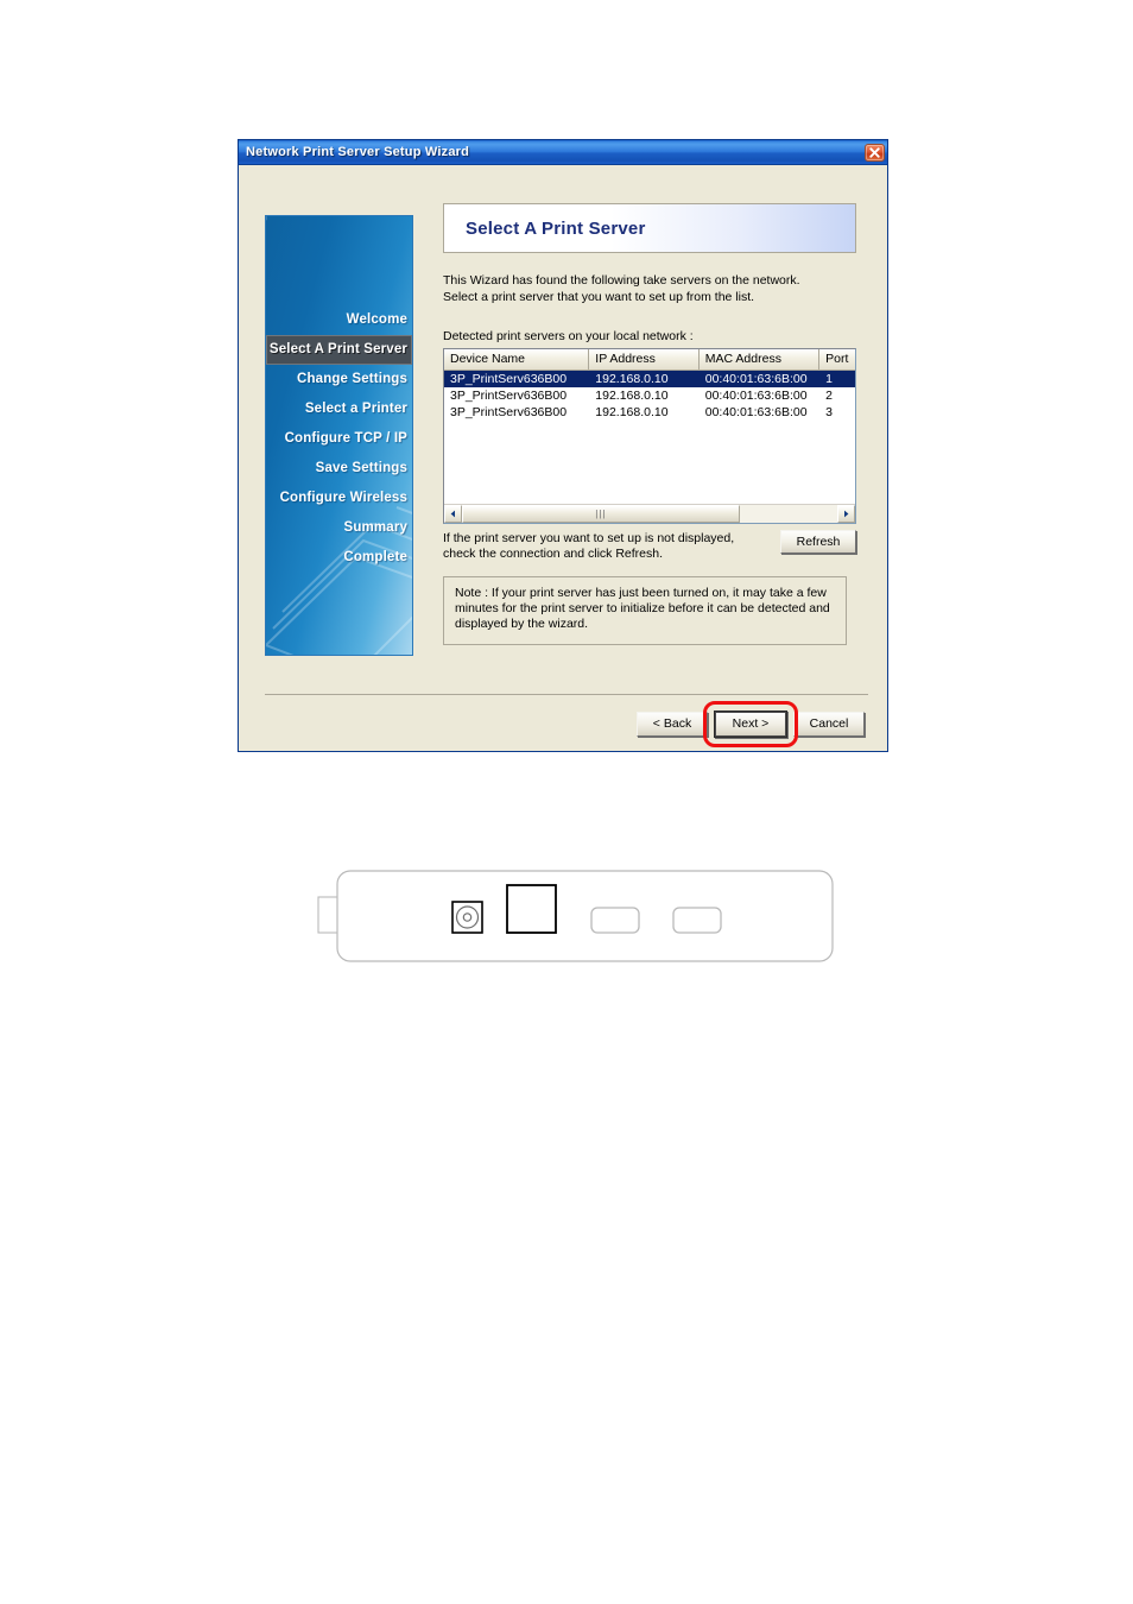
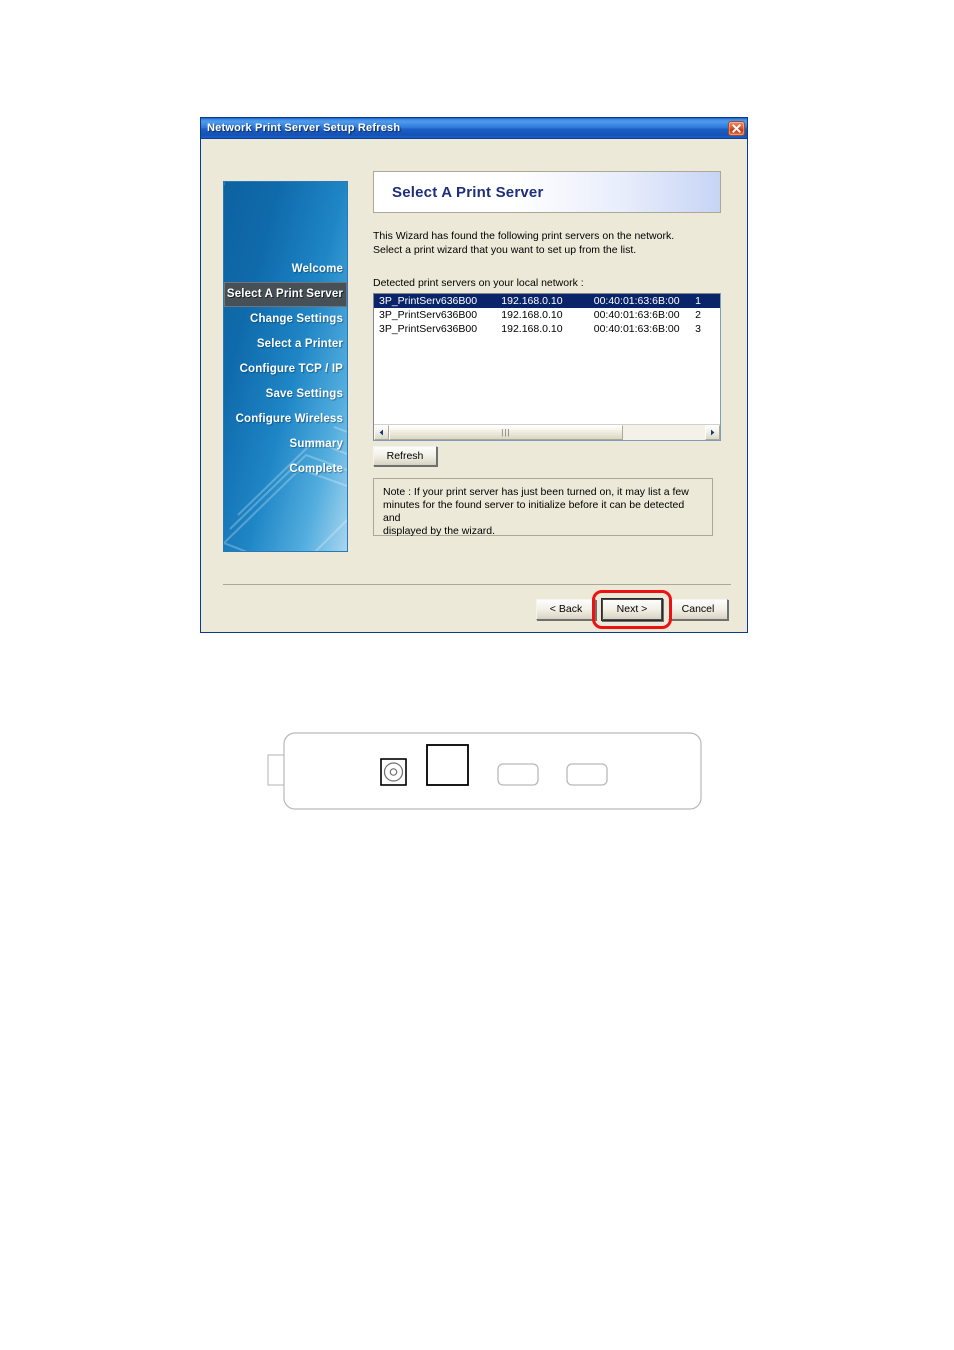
- Network Print Server Setup Wizard
+ Network Print Server Setup Refresh
  Welcome
  Select A Print Server
  Change Settings
  Select a Printer
  Configure TCP / IP
  Save Settings
  Configure Wireless
  Summary
  Complete
  Select A Print Server
- This Wizard has found the following take servers on the network.
+ This Wizard has found the following print servers on the network.
- Select a print server that you want to set up from the list.
+ Select a print wizard that you want to set up from the list.
  Detected print servers on your local network :
- Device Name
- IP Address
- MAC Address
- Port
  3P_PrintServ636B00
  192.168.0.10
  00:40:01:63:6B:00
  1
  3P_PrintServ636B00
  192.168.0.10
  00:40:01:63:6B:00
  2
  3P_PrintServ636B00
  192.168.0.10
  00:40:01:63:6B:00
  3
  |||
- If the print server you want to set up is not displayed,
- check the connection and click Refresh.
  Refresh
- Note : If your print server has just been turned on, it may take a few
+ Note : If your print server has just been turned on, it may list a few
- minutes for the print server to initialize before it can be detected and
+ minutes for the found server to initialize before it can be detected and
  displayed by the wizard.
  < Back
  Next >
  Cancel
